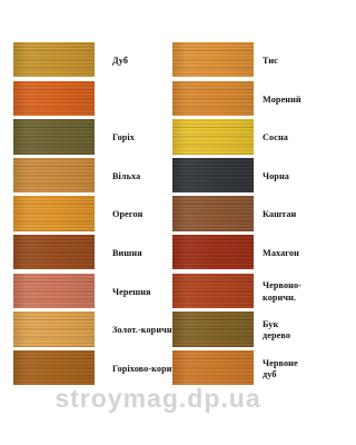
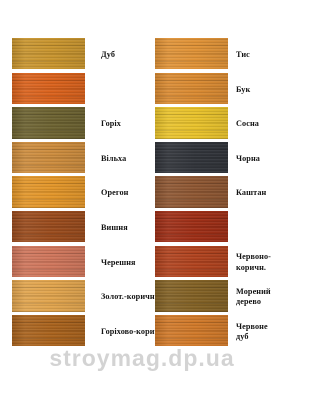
  Дуб
  Горіх
  Вільха
  Орегон
  Вишня
  Черешня
  Золот.-коричн
  Горіхово-кори
  Тис
- Морений
+ Бук
  Сосна
  Чорна
  Каштан
- Махагон
  Червоно-
  коричн.
- Бук
+ Морений
  дерево
  Червоне
  дуб
  stroymag.dp.ua
